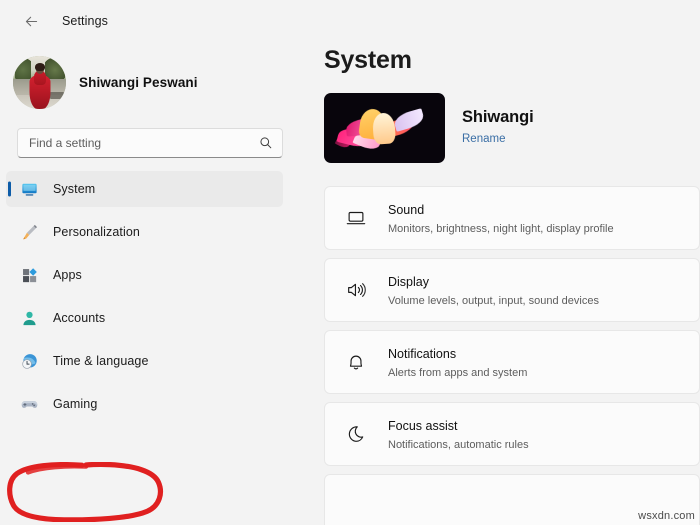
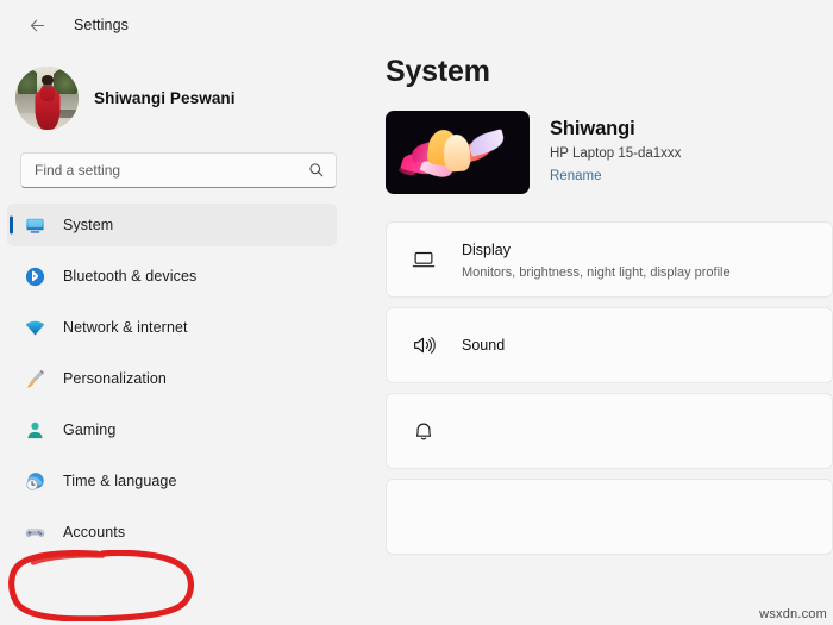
  Settings
  Shiwangi Peswani
  Find a setting
  System
+ Bluetooth & devices
+ Network & internet
  Personalization
- Apps
- Accounts
+ Gaming
  Time & language
- Gaming
+ Accounts
  System
  Shiwangi
+ HP Laptop 15-da1xxx
  Rename
- Sound
+ Display
  Monitors, brightness, night light, display profile
- Display
+ Sound
- Volume levels, output, input, sound devices
- Notifications
- Alerts from apps and system
- Focus assist
- Notifications, automatic rules
  wsxdn.com
